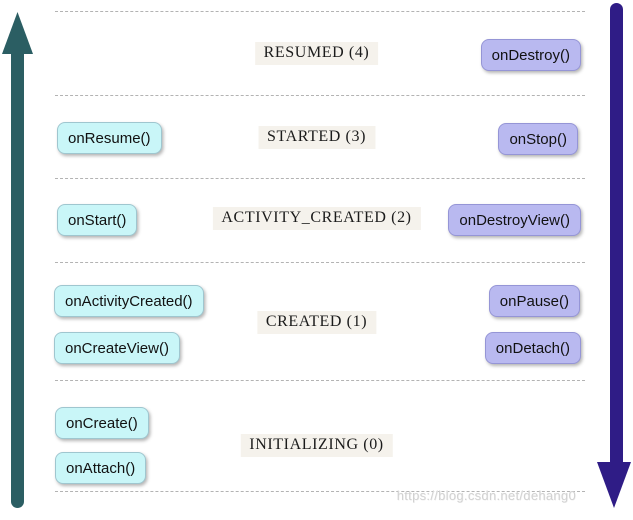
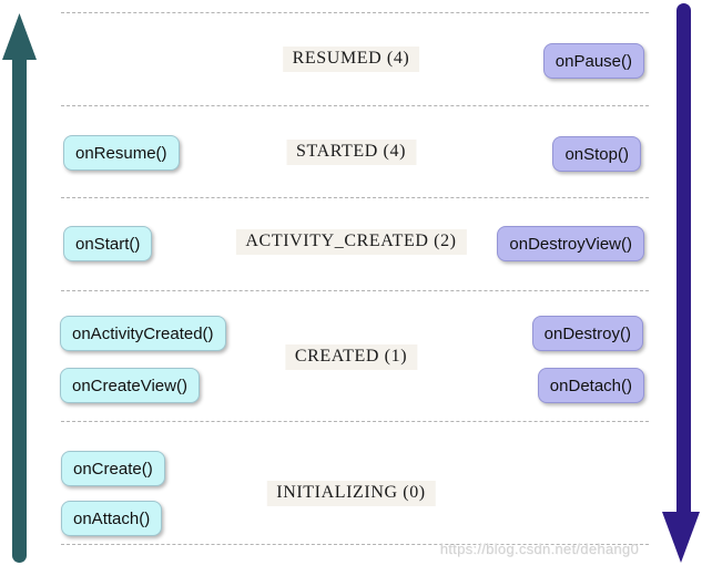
  RESUMED (4)
- STARTED (3)
+ STARTED (4)
  ACTIVITY_CREATED (2)
  CREATED (1)
  INITIALIZING (0)
  onResume()
  onStart()
  onActivityCreated()
  onCreateView()
  onCreate()
  onAttach()
- onDestroy()
+ onPause()
  onStop()
  onDestroyView()
- onPause()
+ onDestroy()
  onDetach()
  https://blog.csdn.net/dehang0
